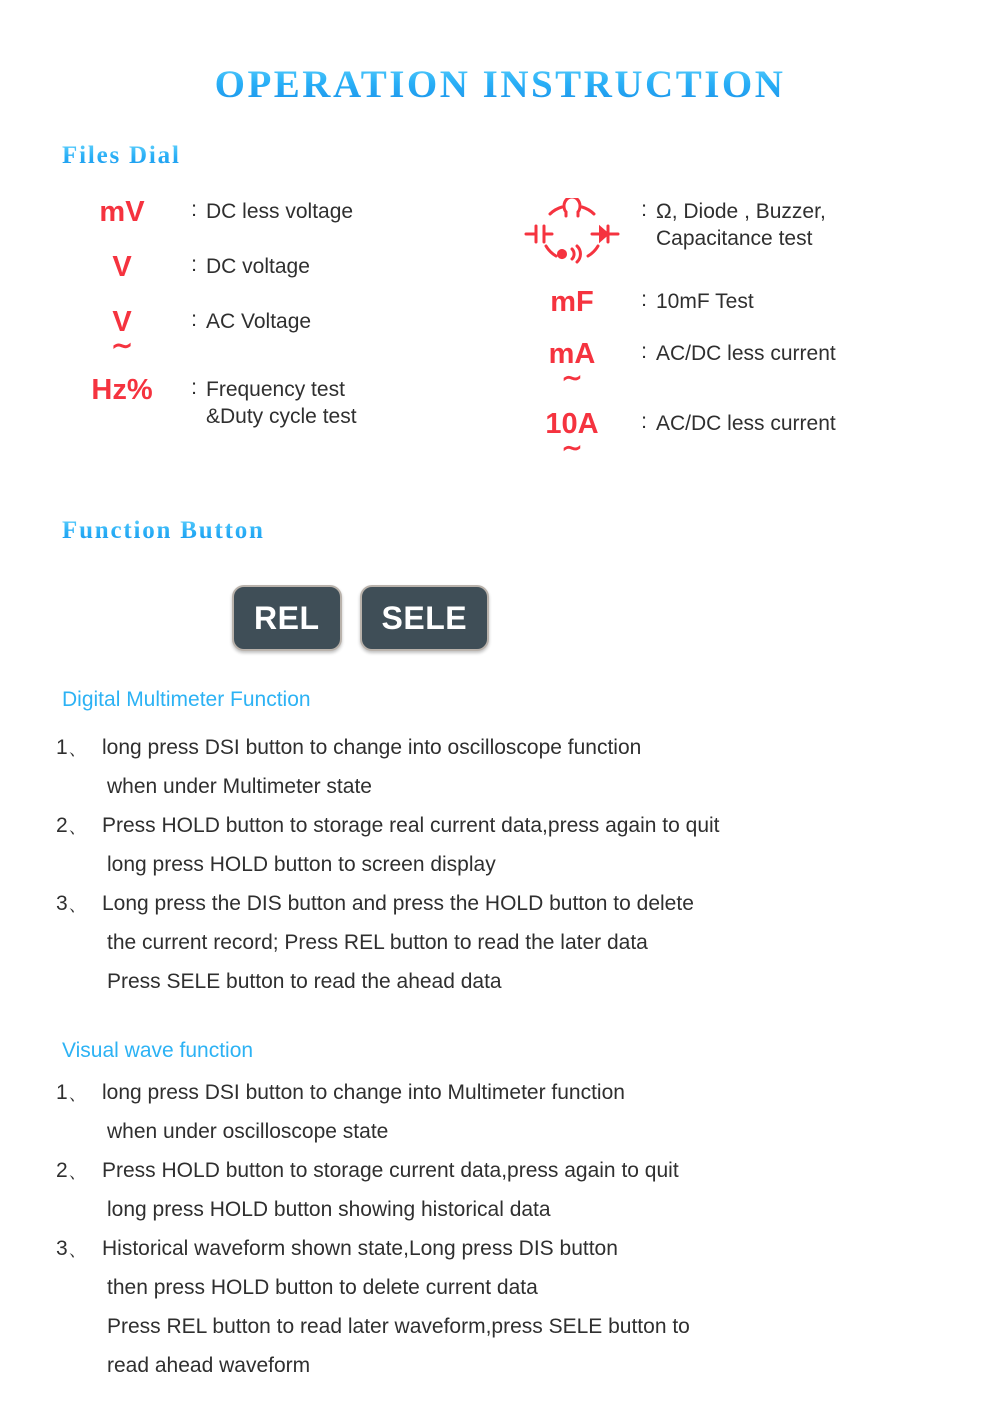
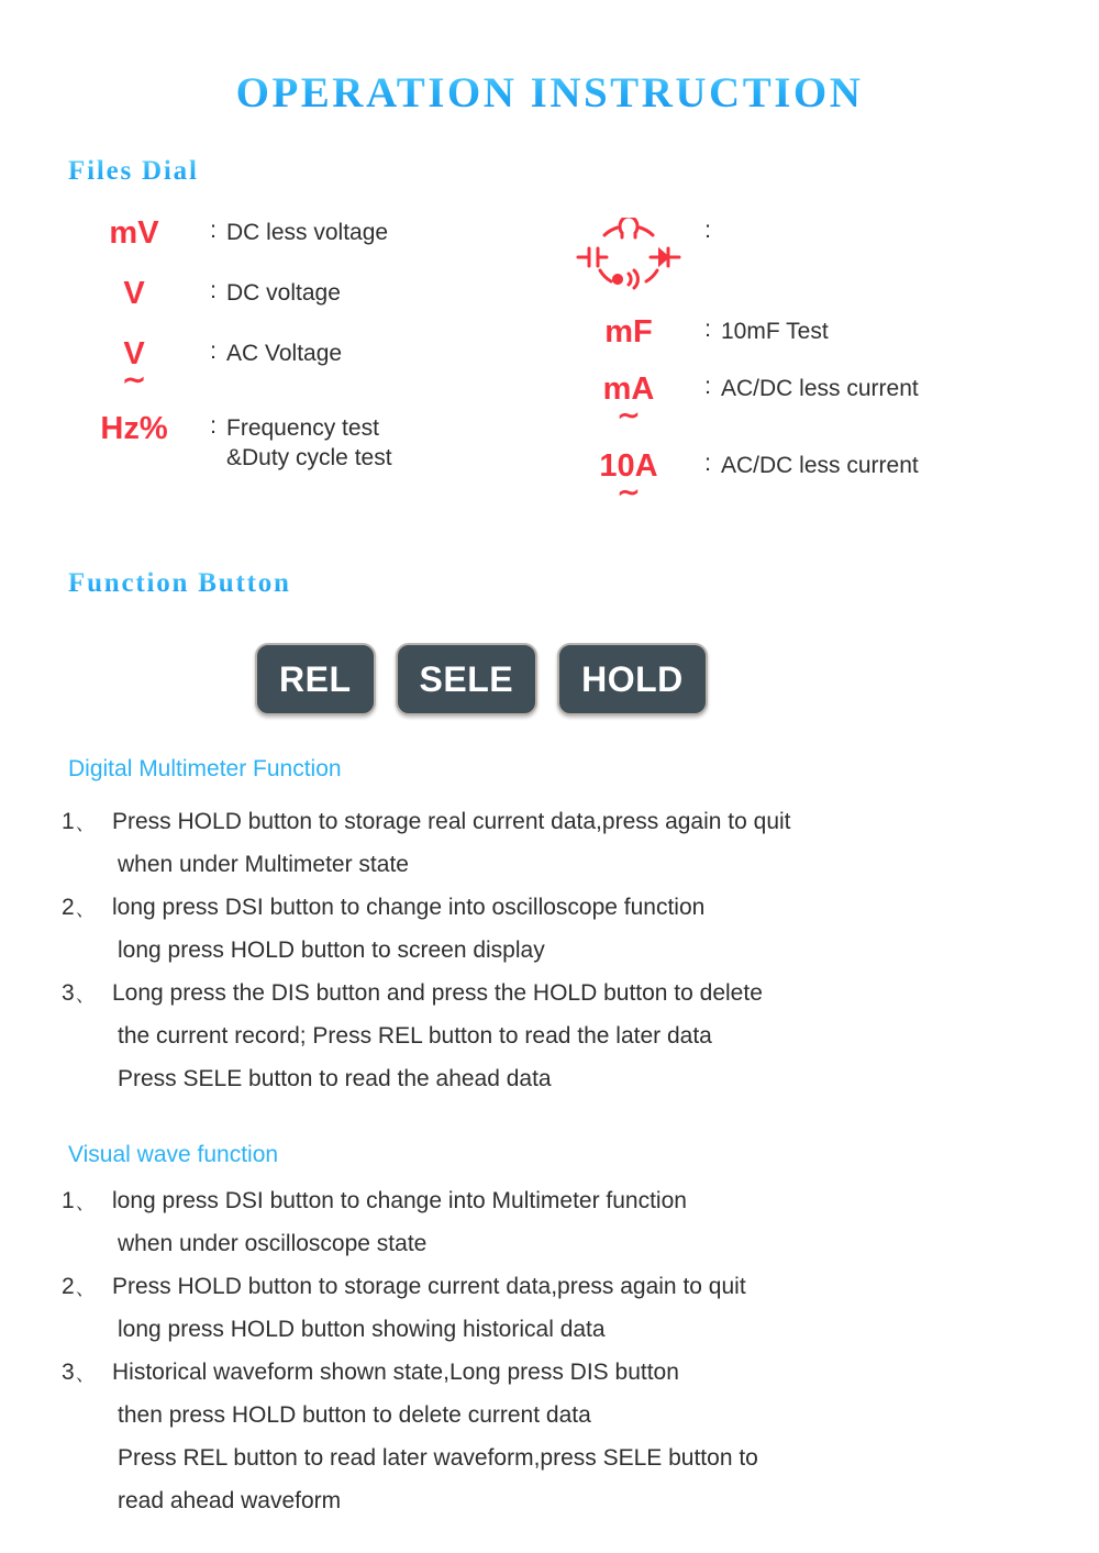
  OPERATION INSTRUCTION
  Files Dial
  mV
  :
  DC less voltage
  V
  :
  DC voltage
  V
  ∼
  :
  AC Voltage
  Hz%
  :
  Frequency test
  &Duty cycle test
  :
- Ω, Diode , Buzzer,
- Capacitance test
  mF
  :
  10mF Test
  mA
  ∼
  :
  AC/DC less current
  10A
  ∼
  :
  AC/DC less current
  Function Button
  REL
  SELE
+ HOLD
  Digital Multimeter Function
  1、
- long press DSI button to change into oscilloscope function
+ Press HOLD button to storage real current data,press again to quit
  when under Multimeter state
  2、
- Press HOLD button to storage real current data,press again to quit
+ long press DSI button to change into oscilloscope function
  long press HOLD button to screen display
  3、
  Long press the DIS button and press the HOLD button to delete
  the current record; Press REL button to read the later data
  Press SELE button to read the ahead data
  Visual wave function
  1、
  long press DSI button to change into Multimeter function
  when under oscilloscope state
  2、
  Press HOLD button to storage current data,press again to quit
  long press HOLD button showing historical data
  3、
  Historical waveform shown state,Long press DIS button
  then press HOLD button to delete current data
  Press REL button to read later waveform,press SELE button to
  read ahead waveform
